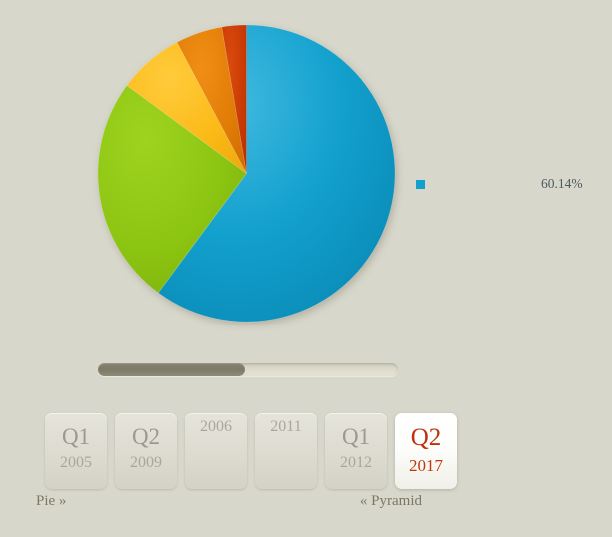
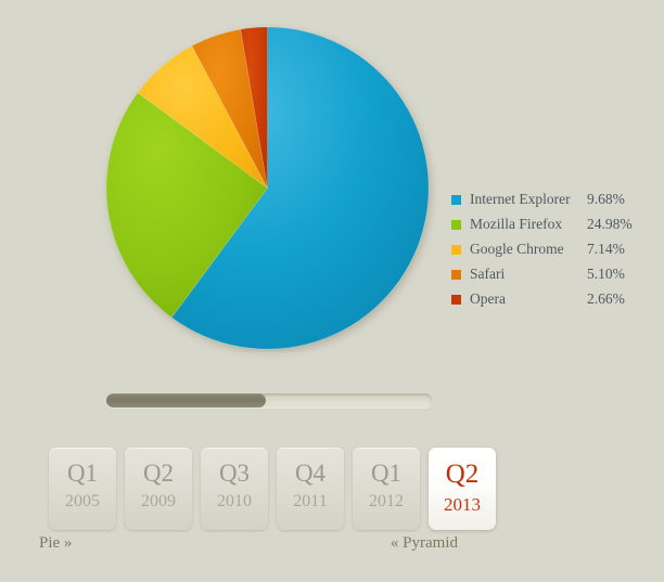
+ Internet Explorer
- 60.14%
+ 9.68%
+ Mozilla Firefox
+ 24.98%
+ Google Chrome
+ 7.14%
+ Safari
+ 5.10%
+ Opera
+ 2.66%
  Q1
  2005
  Q2
  2009
+ Q3
- 2006
+ 2010
+ Q4
  2011
  Q1
  2012
  Q2
- 2017
+ 2013
  Pie »
  « Pyramid
